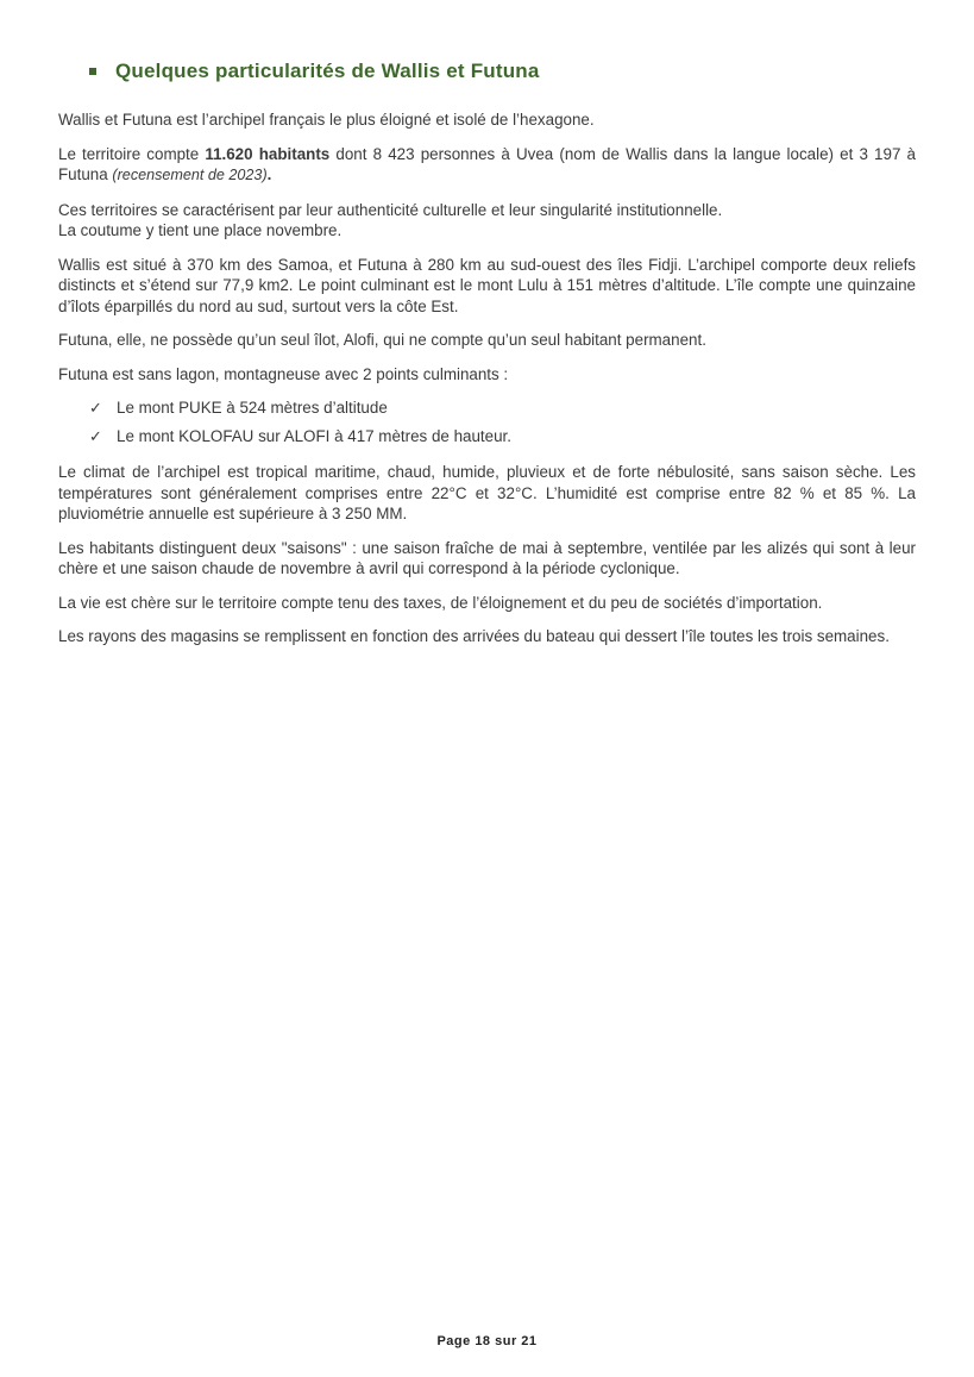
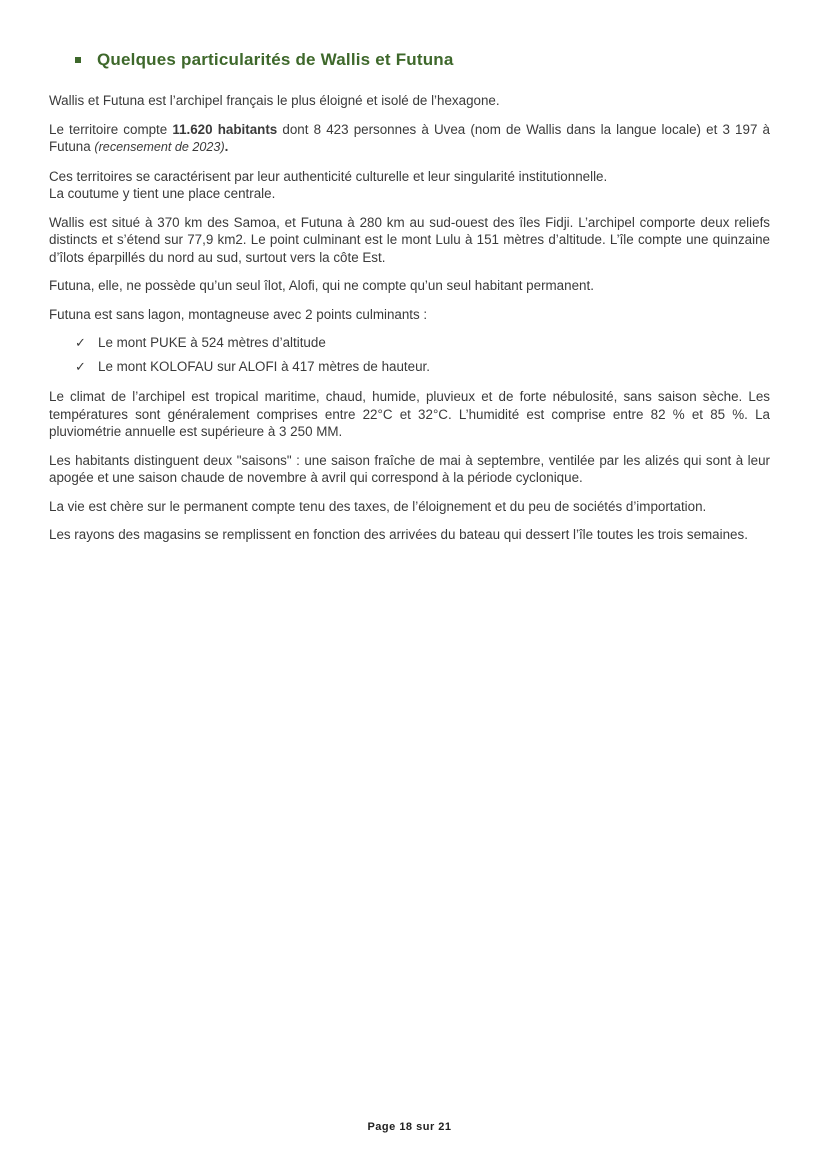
  Quelques particularités de Wallis et Futuna
  Wallis et Futuna est l’archipel français le plus éloigné et isolé de l’hexagone.
  Le territoire compte 11.620 habitants dont 8 423 personnes à Uvea (nom de Wallis dans la langue locale) et 3 197 à Futuna (recensement de 2023).
  Ces territoires se caractérisent par leur authenticité culturelle et leur singularité institutionnelle.
- La coutume y tient une place novembre.
+ La coutume y tient une place centrale.
  Wallis est situé à 370 km des Samoa, et Futuna à 280 km au sud-ouest des îles Fidji. L’archipel comporte deux reliefs distincts et s’étend sur 77,9 km2. Le point culminant est le mont Lulu à 151 mètres d’altitude. L’île compte une quinzaine d’îlots éparpillés du nord au sud, surtout vers la côte Est.
  Futuna, elle, ne possède qu’un seul îlot, Alofi, qui ne compte qu’un seul habitant permanent.
  Futuna est sans lagon, montagneuse avec 2 points culminants :
  ✓
  Le mont PUKE à 524 mètres d’altitude
  ✓
  Le mont KOLOFAU sur ALOFI à 417 mètres de hauteur.
  Le climat de l’archipel est tropical maritime, chaud, humide, pluvieux et de forte nébulosité, sans saison sèche. Les températures sont généralement comprises entre 22°C et 32°C. L’humidité est comprise entre 82 % et 85 %. La pluviométrie annuelle est supérieure à 3 250 MM.
- Les habitants distinguent deux "saisons" : une saison fraîche de mai à septembre, ventilée par les alizés qui sont à leur chère et une saison chaude de novembre à avril qui correspond à la période cyclonique.
+ Les habitants distinguent deux "saisons" : une saison fraîche de mai à septembre, ventilée par les alizés qui sont à leur apogée et une saison chaude de novembre à avril qui correspond à la période cyclonique.
- La vie est chère sur le territoire compte tenu des taxes, de l’éloignement et du peu de sociétés d’importation.
+ La vie est chère sur le permanent compte tenu des taxes, de l’éloignement et du peu de sociétés d’importation.
  Les rayons des magasins se remplissent en fonction des arrivées du bateau qui dessert l’île toutes les trois semaines.
  Page 18 sur 21
